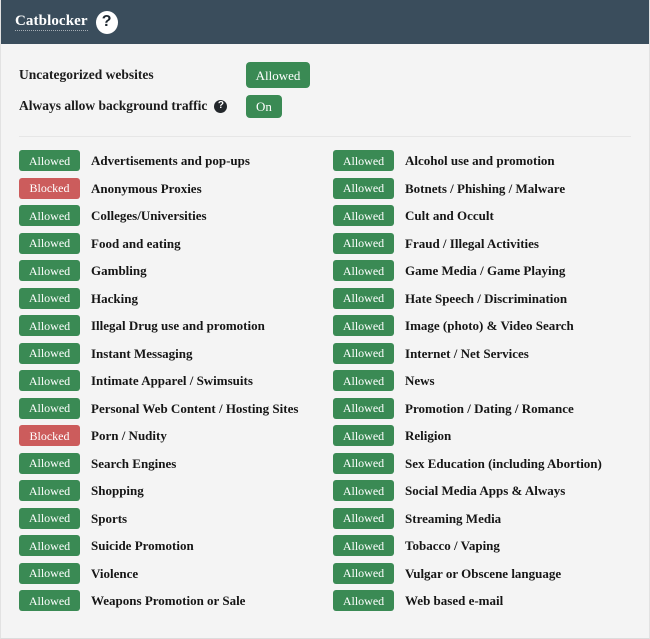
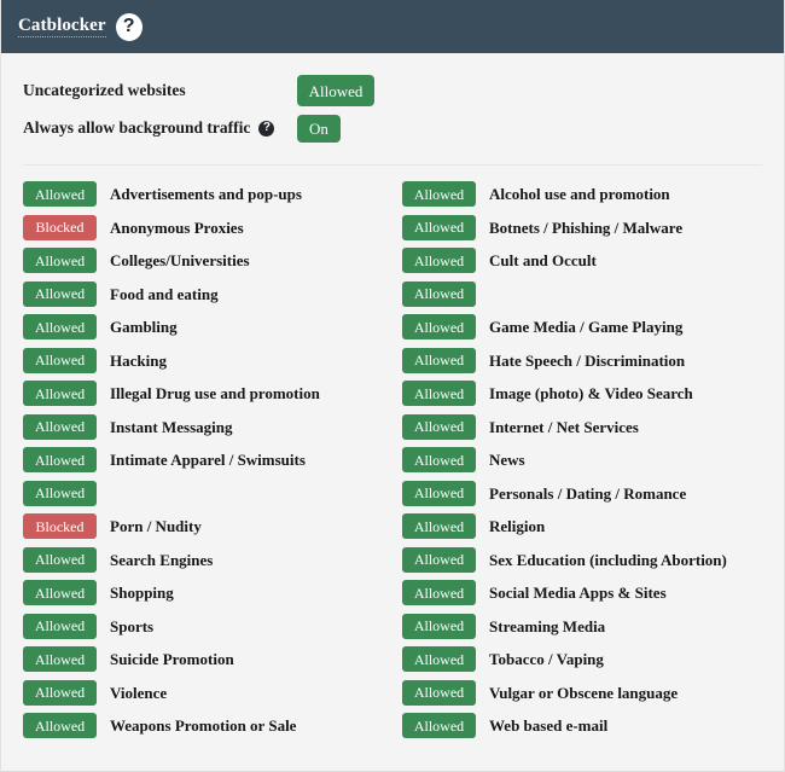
  Catblocker
  ?
  Uncategorized websites
  Allowed
  Always allow background traffic
  ?
  On
  Allowed
  Advertisements and pop-ups
  Blocked
  Anonymous Proxies
  Allowed
  Colleges/Universities
  Allowed
  Food and eating
  Allowed
  Gambling
  Allowed
  Hacking
  Allowed
  Illegal Drug use and promotion
  Allowed
  Instant Messaging
  Allowed
  Intimate Apparel / Swimsuits
  Allowed
- Personal Web Content / Hosting Sites
  Blocked
  Porn / Nudity
  Allowed
  Search Engines
  Allowed
  Shopping
  Allowed
  Sports
  Allowed
  Suicide Promotion
  Allowed
  Violence
  Allowed
  Weapons Promotion or Sale
  Allowed
  Alcohol use and promotion
  Allowed
  Botnets / Phishing / Malware
  Allowed
  Cult and Occult
  Allowed
- Fraud / Illegal Activities
  Allowed
  Game Media / Game Playing
  Allowed
  Hate Speech / Discrimination
  Allowed
  Image (photo) & Video Search
  Allowed
  Internet / Net Services
  Allowed
  News
  Allowed
- Promotion / Dating / Romance
+ Personals / Dating / Romance
  Allowed
  Religion
  Allowed
  Sex Education (including Abortion)
  Allowed
- Social Media Apps & Always
+ Social Media Apps & Sites
  Allowed
  Streaming Media
  Allowed
  Tobacco / Vaping
  Allowed
  Vulgar or Obscene language
  Allowed
  Web based e-mail
